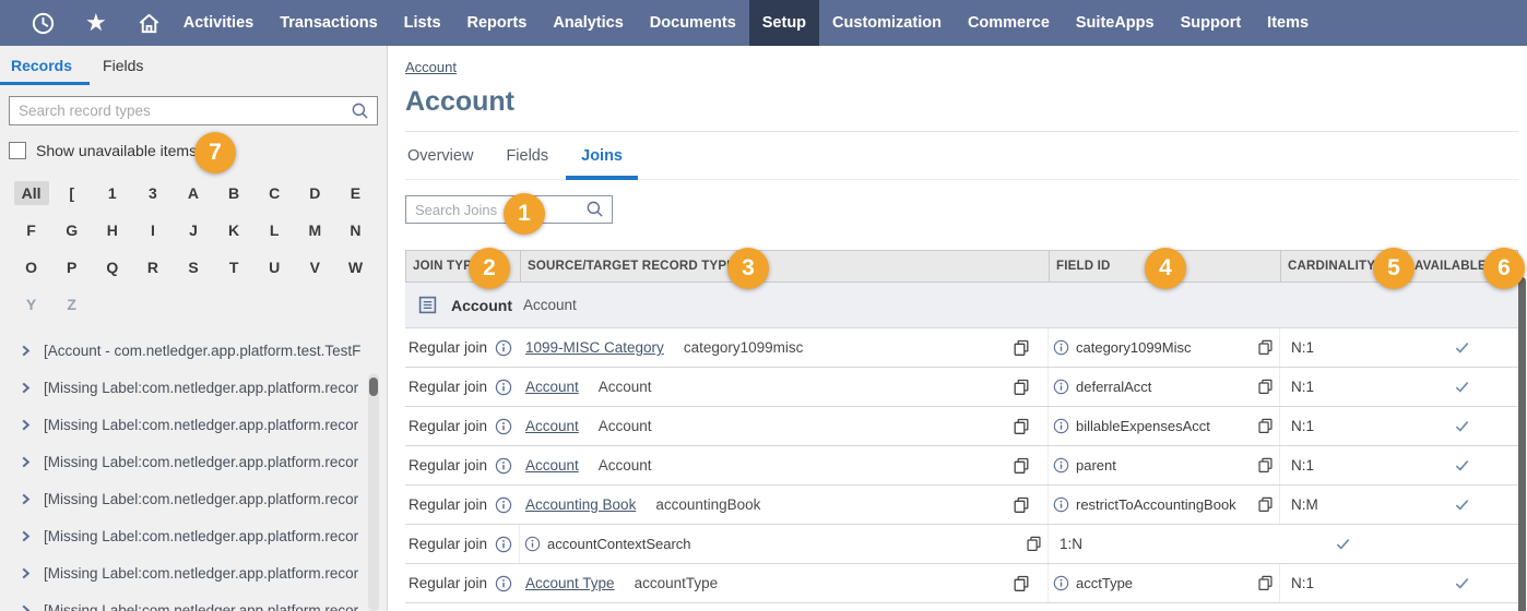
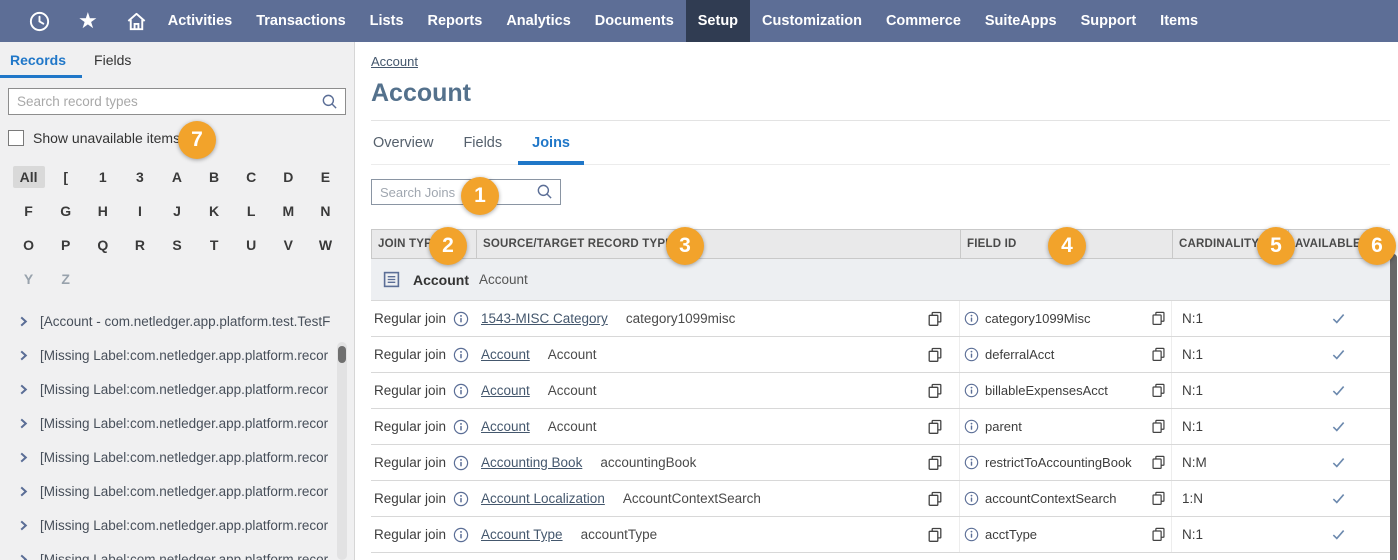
  ★
  Activities
  Transactions
  Lists
  Reports
  Analytics
  Documents
  Setup
  Customization
  Commerce
  SuiteApps
  Support
  Items
  Records
  Fields
  Search record types
  Show unavailable items
  All
  [
  1
  3
  A
  B
  C
  D
  E
  F
  G
  H
  I
  J
  K
  L
  M
  N
  O
  P
  Q
  R
  S
  T
  U
  V
  W
  Y
  Z
  [Account - com.netledger.app.platform.test.TestF
  [Missing Label:com.netledger.app.platform.recor
  [Missing Label:com.netledger.app.platform.recor
  [Missing Label:com.netledger.app.platform.recor
  [Missing Label:com.netledger.app.platform.recor
  [Missing Label:com.netledger.app.platform.recor
  [Missing Label:com.netledger.app.platform.recor
  [Missing Label:com.netledger.app.platform.recor
  Account
  Account
  Overview
  Fields
  Joins
  Search Joins
  JOIN TY
  SOURCE/TARGET RECORD TYP
  FIELD ID
  CARDINALITY
  AVAILABLE
  Account
  Account
  Regular join
- 1099-MISC Category
+ 1543-MISC Category
  category1099misc
  category1099Misc
  N:1
  Regular join
  Account
  Account
  deferralAcct
  N:1
  Regular join
  Account
  Account
  billableExpensesAcct
  N:1
  Regular join
  Account
  Account
  parent
  N:1
  Regular join
  Accounting Book
  accountingBook
  restrictToAccountingBook
  N:M
  Regular join
+ Account Localization
+ AccountContextSearch
  accountContextSearch
  1:N
  Regular join
  Account Type
  accountType
  acctType
  N:1
  1
  2
  3
  4
  5
  6
  7
